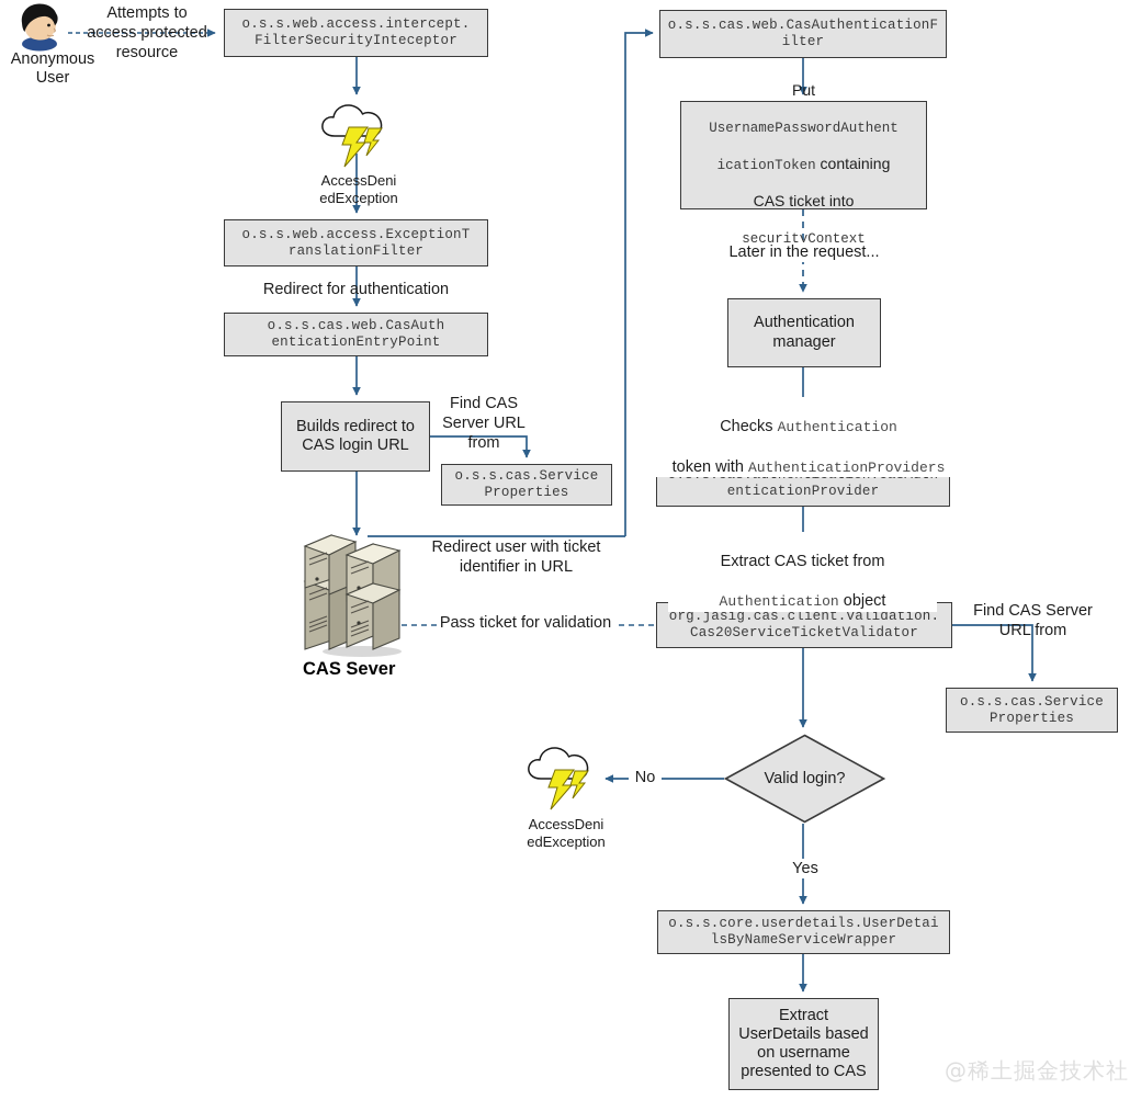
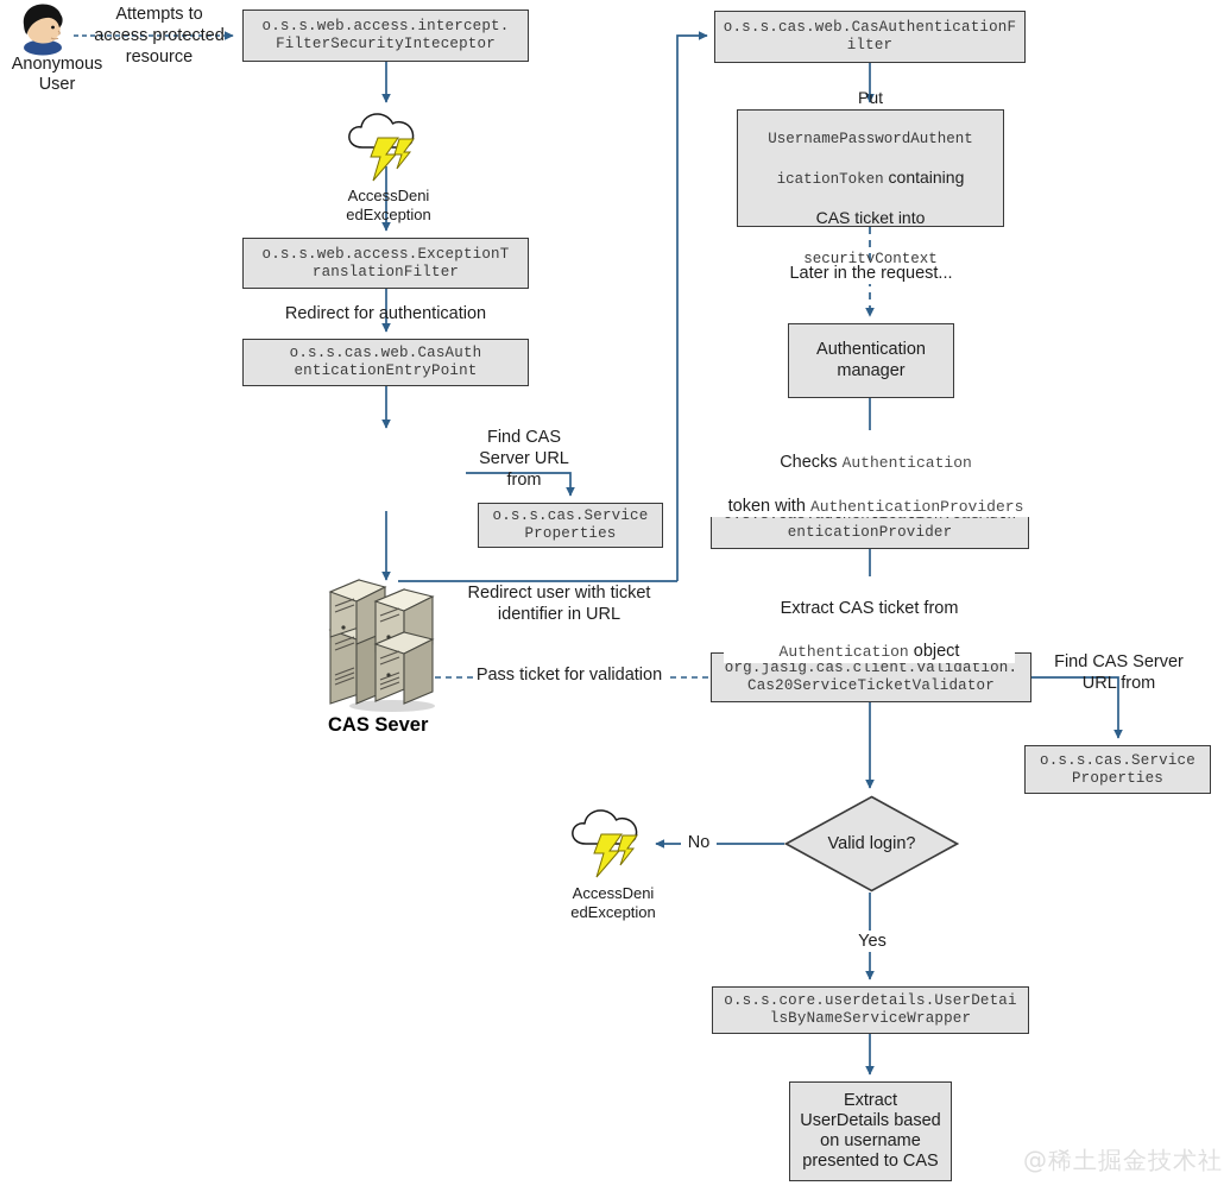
  Anonymous
  User
  AccessDeni
  edException
  AccessDeni
  edException
  CAS Sever
  o.s.s.web.access.intercept.
  FilterSecurityInteceptor
  o.s.s.web.access.ExceptionT
  ranslationFilter
  o.s.s.cas.web.CasAuth
  enticationEntryPoint
- Builds redirect to
- CAS login URL
  o.s.s.cas.Service
  Properties
  o.s.s.cas.web.CasAuthenticationF
  ilter
  Put
  UsernamePasswordAuthent
  icationToken containing
  CAS ticket into
  securityContext
  Authentication
  manager
  enticationProvider
  org.jasig.cas.client.validation.
  Cas20ServiceTicketValidator
  o.s.s.cas.Service
  Properties
  o.s.s.core.userdetails.UserDetai
  lsByNameServiceWrapper
  Extract
  UserDetails based
  on username
  presented to CAS
  Valid login?
  Attempts to
  access protected
  resource
  Redirect for authentication
  Find CAS
  Server URL
  from
  Redirect user with ticket
  identifier in URL
  Pass ticket for validation
  Later in the request...
  Checks Authentication
  token with AuthenticationProviders
  Extract CAS ticket from
  Authentication object
  Find CAS Server
  URL from
  No
  Yes
  @稀土掘金技术社
